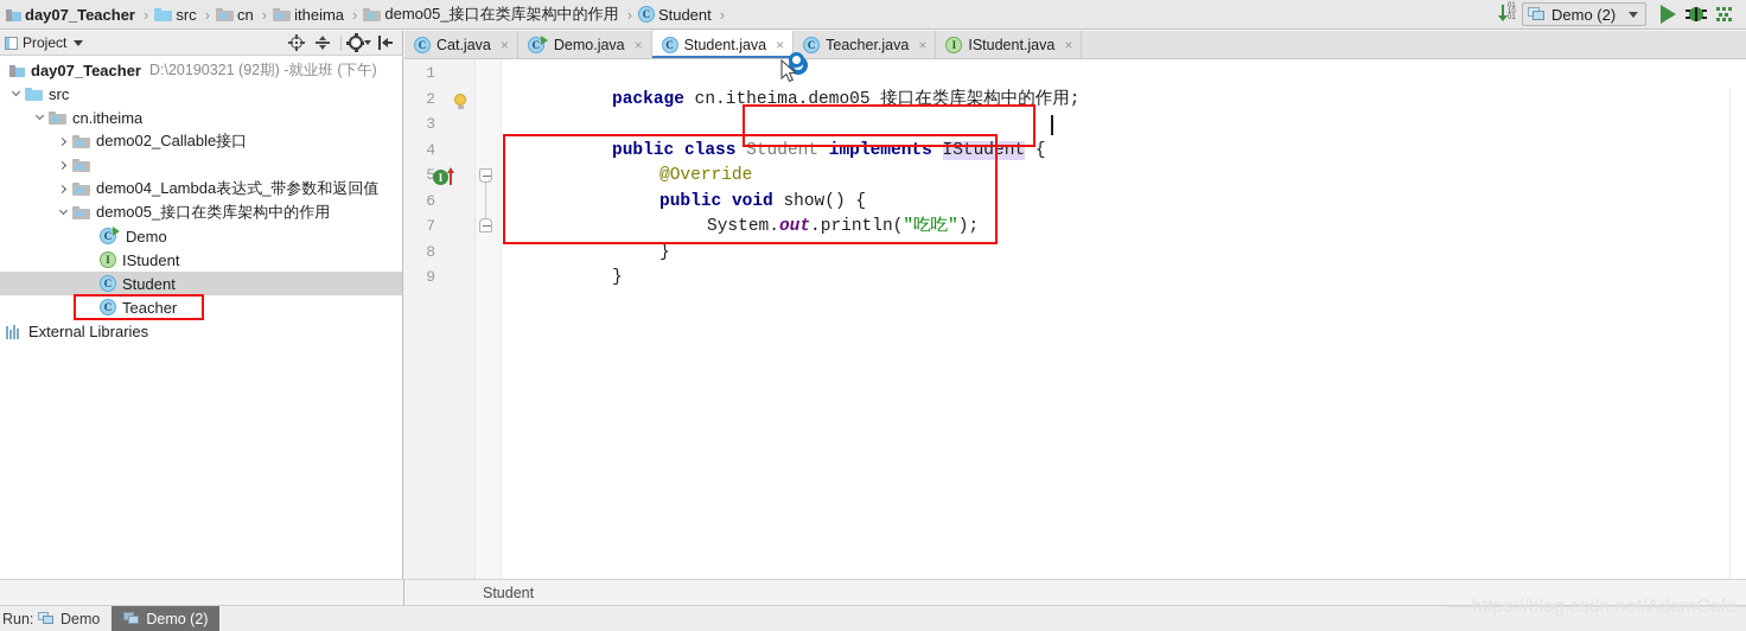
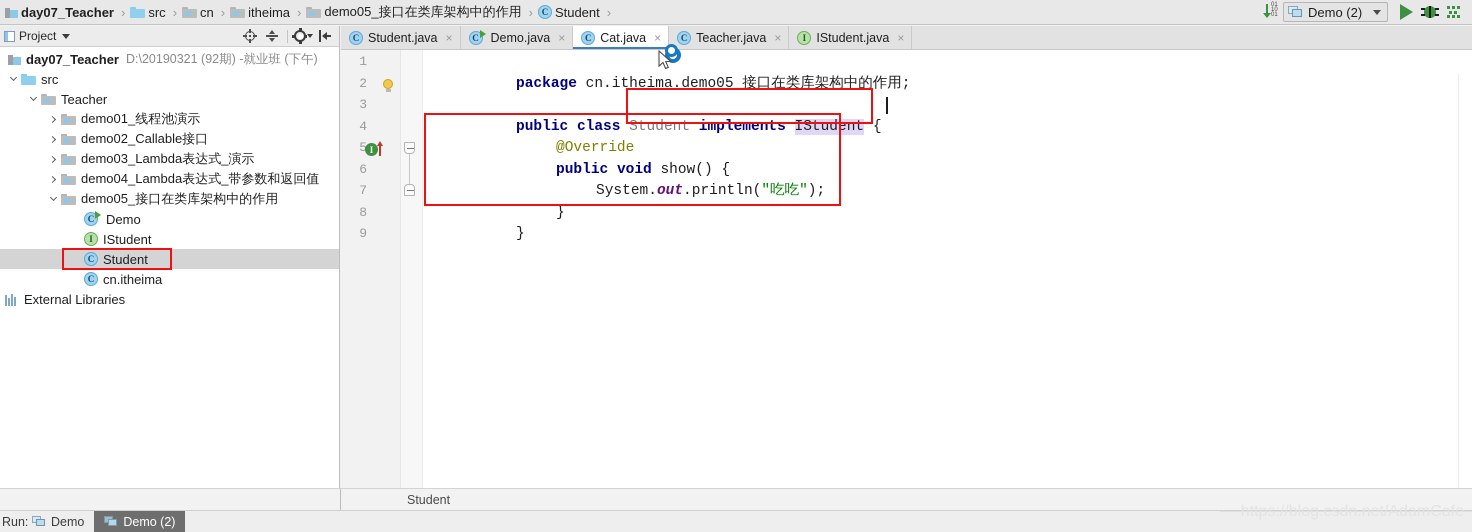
  day07_Teacher
  ›
  src
  ›
  cn
  ›
  itheima
  ›
  demo05_接口在类库架构中的作用
  ›
  C
  Student
  ›
  Demo (2)
  Project
  day07_Teacher
  D:\20190321 (92期) -就业班 (下午)
  src
- cn.itheima
+ Teacher
+ demo01_线程池演示
  demo02_Callable接口
+ demo03_Lambda表达式_演示
  demo04_Lambda表达式_带参数和返回值
  demo05_接口在类库架构中的作用
  C
  Demo
  I
  IStudent
  C
  Student
  C
- Teacher
+ cn.itheima
  External Libraries
  C
- Cat.java
+ Student.java
  C
  Demo.java
  C
- Student.java
+ Cat.java
  C
  Teacher.java
  I
  IStudent.java
  1
  2
  3
  4
  5
  6
  7
  8
  9
  I
  package cn.itheima.demo05_接口在类库架构中的作用;
  public class Student implements IStudent {
  @Override
  public void show() {
  System.out.println("吃吃");
  }
  }
  Student
  Run
  Demo
  Demo (2)
  https://blog.csdn.net/AdamCafe
